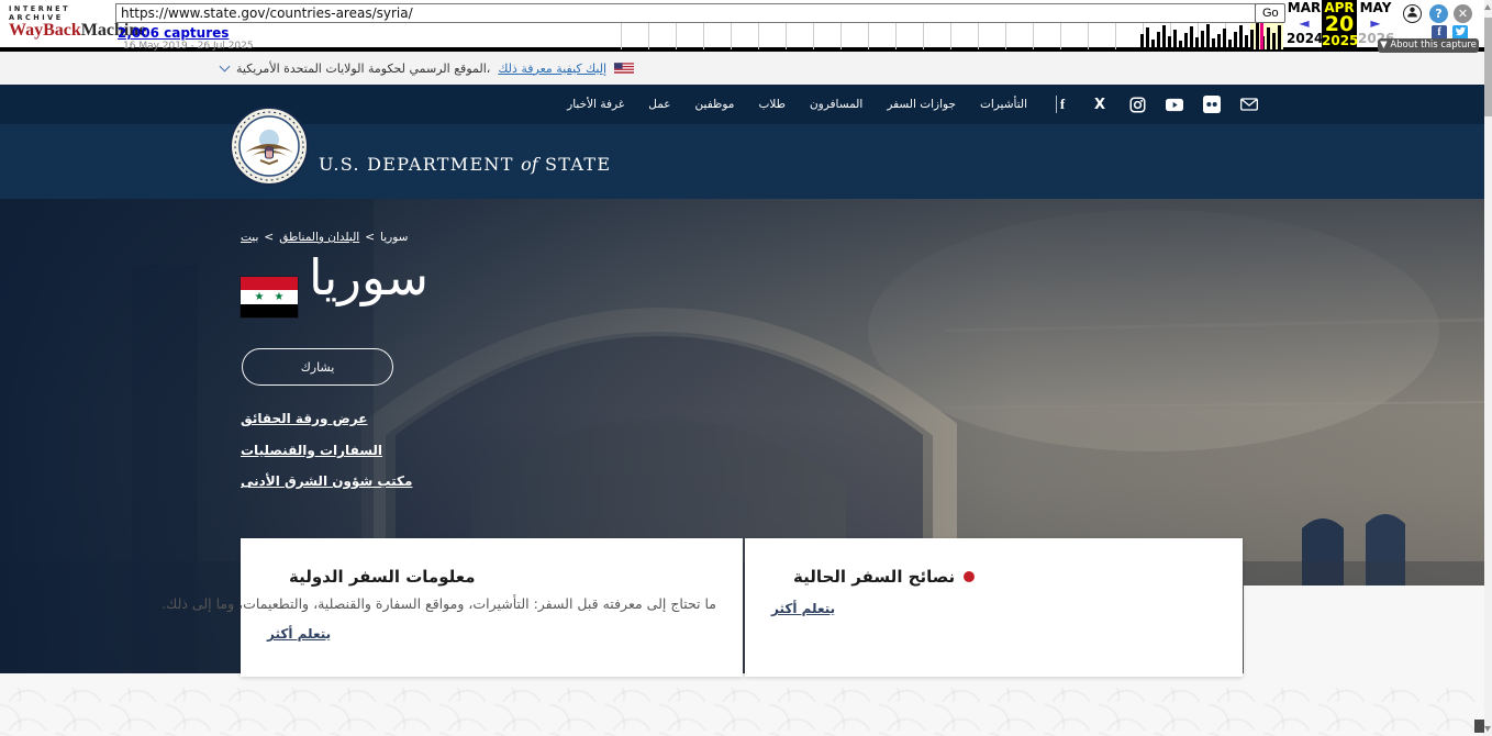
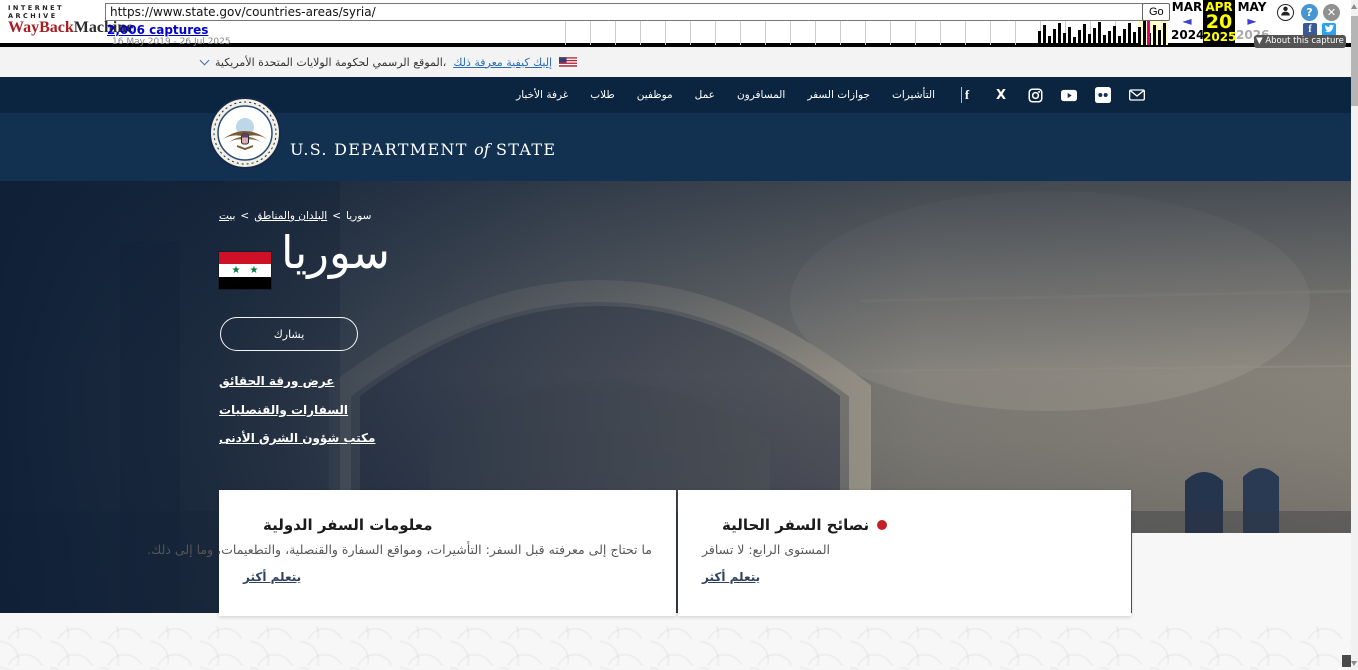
  INTERNET ARCHIVE
  WayBackMachine
  https://www.state.gov/countries-areas/syria/
  Go
  2,006 captures
  16 May 2019 - 26 Jul 2025
  MAR
  ◄
  2024
  APR
  20
  2025
  MAY
  ►
  ?
  ✕
  f
  ▼ About this capture
  الموقع الرسمي لحكومة الولايات المتحدة الأمريكية،
  إليك كيفية معرفة ذلك
  غرفة الأخبار
- عمل
+ طلاب
  موظفين
- طلاب
+ عمل
  المسافرون
  جوازات السفر
  التأشيرات
  f
  X
  U.S. DEPARTMENT of STATE
  سوريا>البلدان والمناطق>بيت
  ★★
  سوريا
  يشارك
  عرض ورقة الحقائق
  السفارات والقنصليات
  مكتب شؤون الشرق الأدنى
  معلومات السفر الدولية
  ما تحتاج إلى معرفته قبل السفر: التأشيرات، ومواقع السفارة والقنصلية، والتطعيمات، وما إلى ذلك.
  يتعلم أكثر
  نصائح السفر الحالية
+ المستوى الرابع: لا تسافر
  يتعلم أكثر
